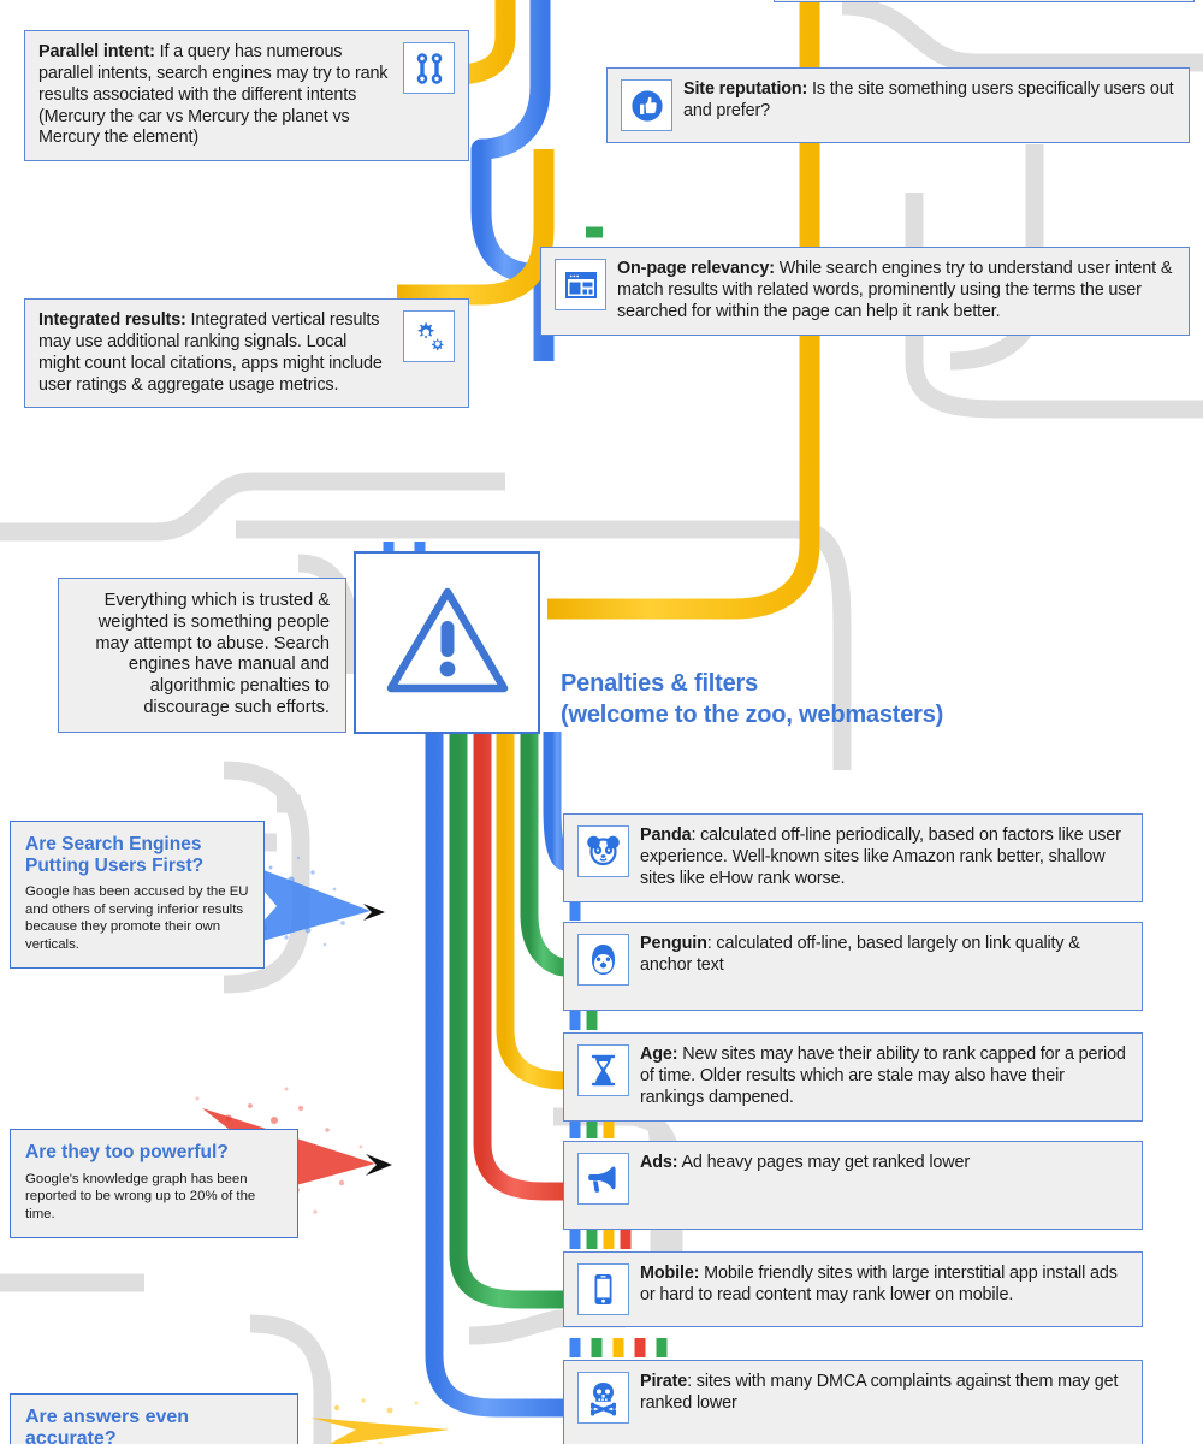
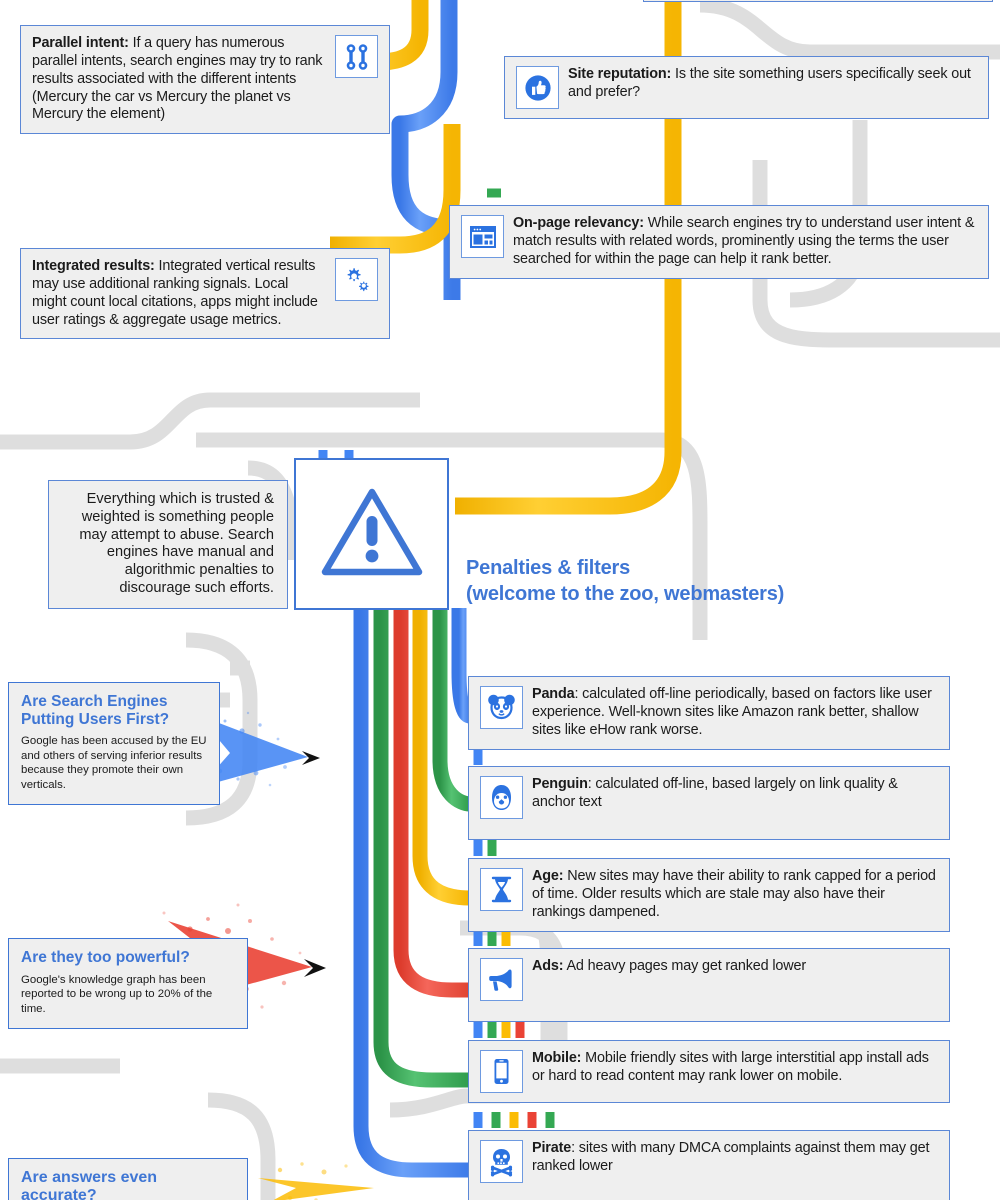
  Parallel intent: If a query has numerous parallel intents, search engines may try to rank results associated with the different intents (Mercury the car vs Mercury the planet vs Mercury the element)
  Integrated results: Integrated vertical results may use additional ranking signals. Local might count local citations, apps might include user ratings & aggregate usage metrics.
- Site reputation: Is the site something users specifically users out and prefer?
+ Site reputation: Is the site something users specifically seek out and prefer?
  On-page relevancy: While search engines try to understand user intent & match results with related words, prominently using the terms the user searched for within the page can help it rank better.
  Everything which is trusted & weighted is something people may attempt to abuse. Search engines have manual and algorithmic penalties to discourage such efforts.
  Penalties & filters
  (welcome to the zoo, webmasters)
  Are Search Engines Putting Users First?
  Google has been accused by the EU and others of serving inferior results because they promote their own verticals.
  Are they too powerful?
  Google's knowledge graph has been reported to be wrong up to 20% of the time.
  Are answers even accurate?
  Panda: calculated off-line periodically, based on factors like user experience. Well-known sites like Amazon rank better, shallow sites like eHow rank worse.
  Penguin: calculated off-line, based largely on link quality & anchor text
  Age: New sites may have their ability to rank capped for a period of time. Older results which are stale may also have their rankings dampened.
  Ads: Ad heavy pages may get ranked lower
  Mobile: Mobile friendly sites with large interstitial app install ads or hard to read content may rank lower on mobile.
  Pirate: sites with many DMCA complaints against them may get ranked lower
